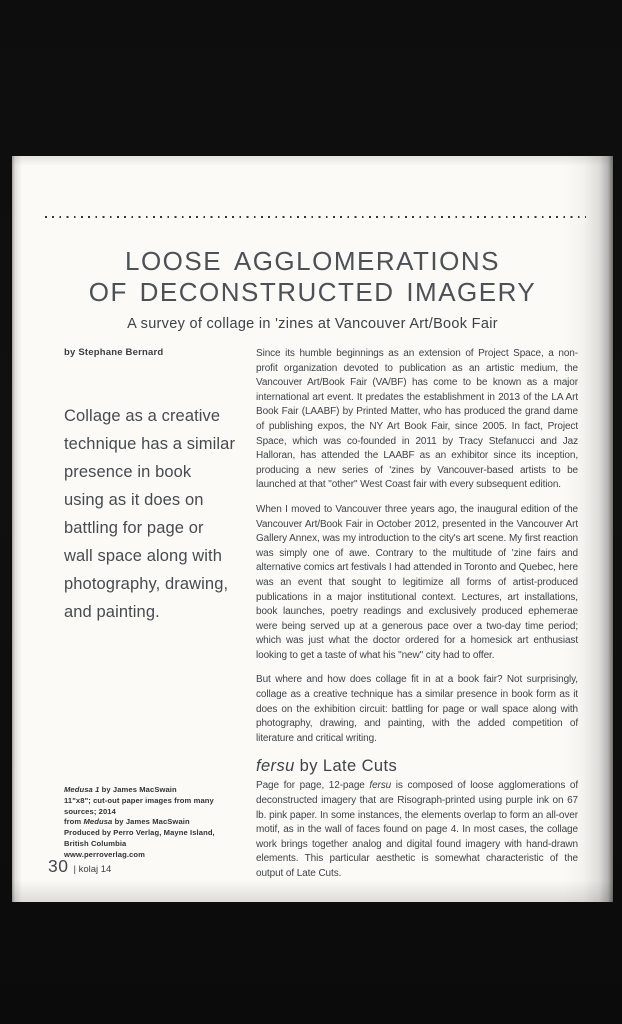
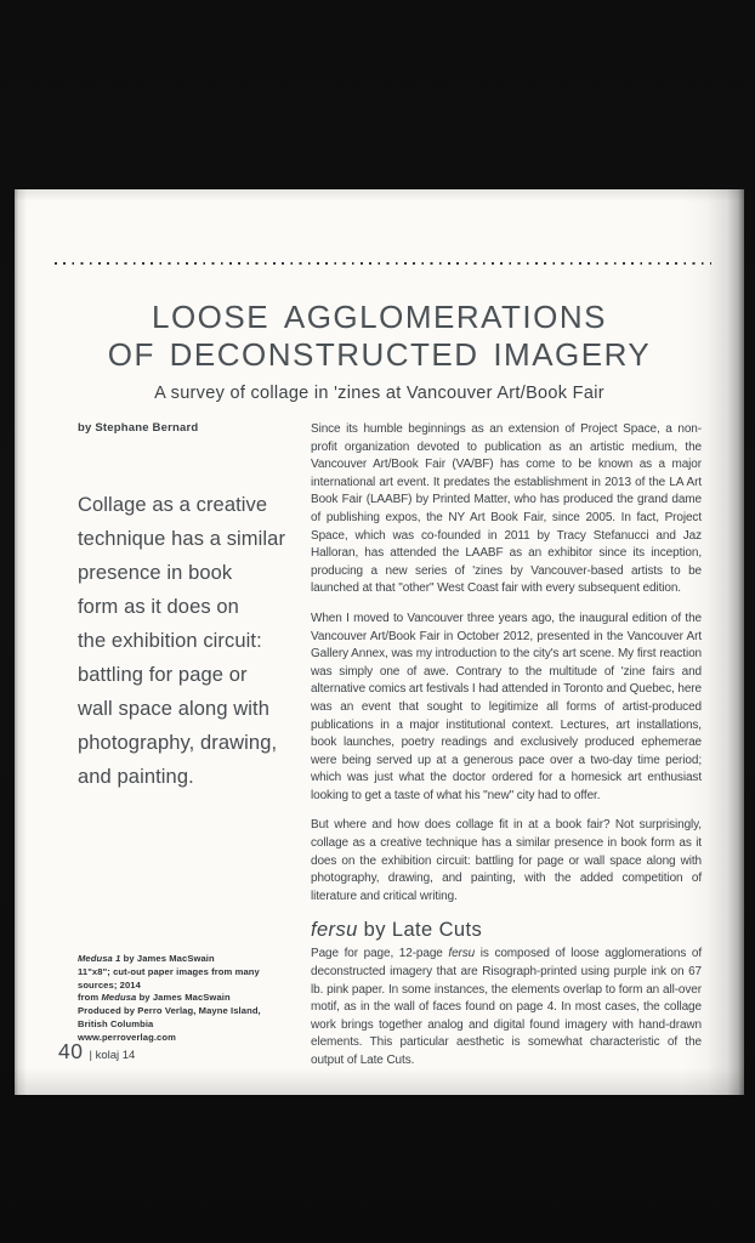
  loose agglomerations
  of deconstructed imagery
  A survey of collage in 'zines at Vancouver Art/Book Fair
  by Stephane Bernard
  Collage as a creative
  technique has a similar
  presence in book
- using as it does on
+ form as it does on
+ the exhibition circuit:
  battling for page or
  wall space along with
  photography, drawing,
  and painting.
  Since its humble beginnings as an extension of Project Space, a non-profit organization devoted to publication as an artistic medium, the Vancouver Art/Book Fair (VA/BF) has come to be known as a major international art event. It predates the establishment in 2013 of the LA Art Book Fair (LAABF) by Printed Matter, who has produced the grand dame of publishing expos, the NY Art Book Fair, since 2005. In fact, Project Space, which was co-founded in 2011 by Tracy Stefanucci and Jaz Halloran, has attended the LAABF as an exhibitor since its inception, producing a new series of 'zines by Vancouver-based artists to be launched at that "other" West Coast fair with every subsequent edition.
  When I moved to Vancouver three years ago, the inaugural edition of the Vancouver Art/Book Fair in October 2012, presented in the Vancouver Art Gallery Annex, was my introduction to the city's art scene. My first reaction was simply one of awe. Contrary to the multitude of 'zine fairs and alternative comics art festivals I had attended in Toronto and Quebec, here was an event that sought to legitimize all forms of artist-produced publications in a major institutional context. Lectures, art installations, book launches, poetry readings and exclusively produced ephemerae were being served up at a generous pace over a two-day time period; which was just what the doctor ordered for a homesick art enthusiast looking to get a taste of what his "new" city had to offer.
  But where and how does collage fit in at a book fair? Not surprisingly, collage as a creative technique has a similar presence in book form as it does on the exhibition circuit: battling for page or wall space along with photography, drawing, and painting, with the added competition of literature and critical writing.
  fersu by Late Cuts
  Page for page, 12-page fersu is composed of loose agglomerations of deconstructed imagery that are Risograph-printed using purple ink on 67 lb. pink paper. In some instances, the elements overlap to form an all-over motif, as in the wall of faces found on page 4. In most cases, the collage work brings together analog and digital found imagery with hand-drawn elements. This particular aesthetic is somewhat characteristic of the output of Late Cuts.
  Medusa 1 by James MacSwain
  11"x8"; cut-out paper images from many sources; 2014
  from Medusa by James MacSwain
  Produced by Perro Verlag, Mayne Island, British Columbia
  www.perroverlag.com
- 30
+ 40
  | kolaj 14
